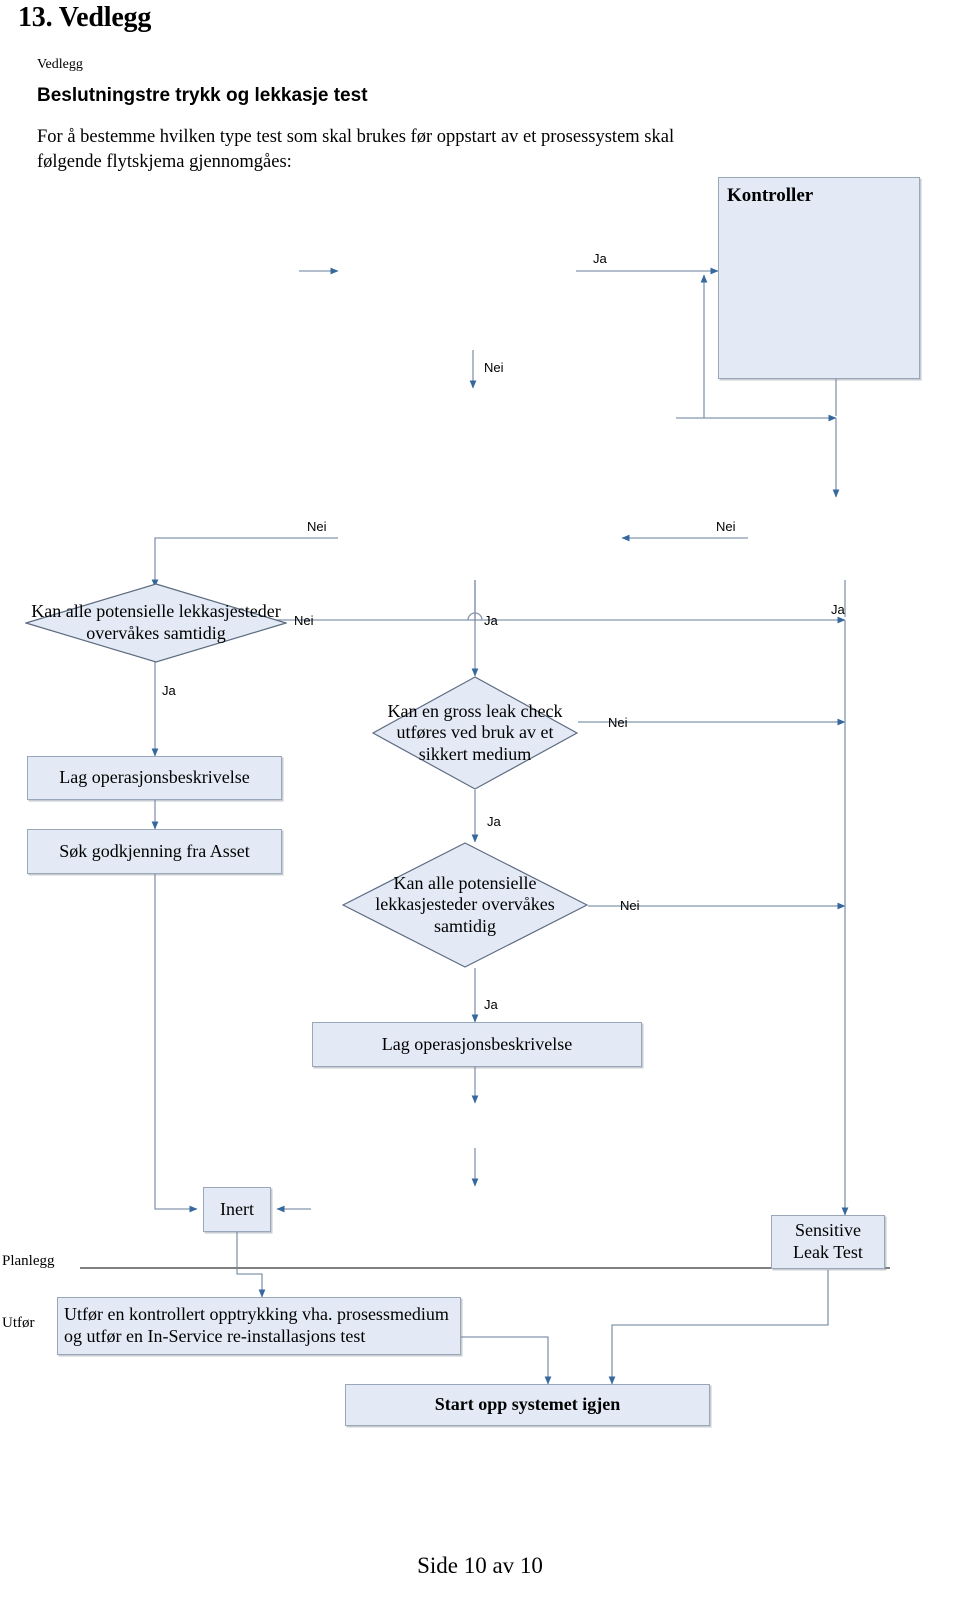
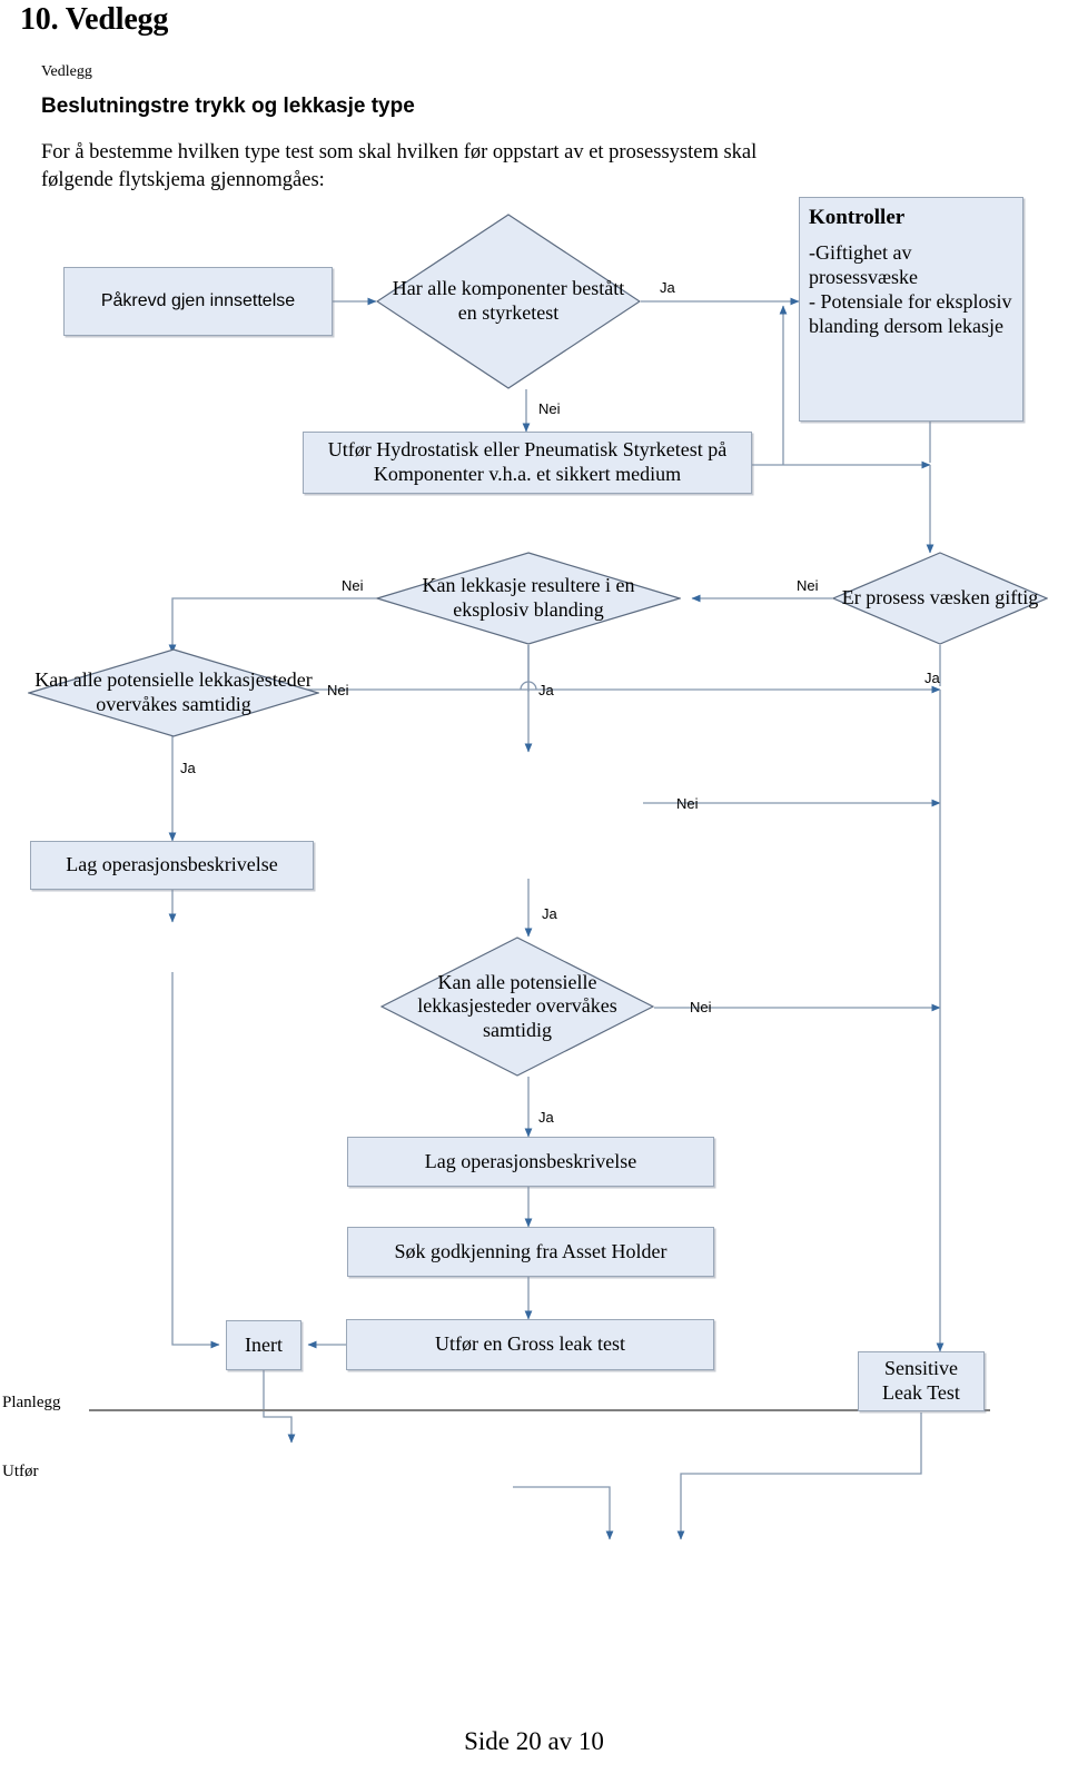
- 13. Vedlegg
+ 10. Vedlegg
  Vedlegg
- Beslutningstre trykk og lekkasje test
+ Beslutningstre trykk og lekkasje type
- For å bestemme hvilken type test som skal brukes før oppstart av et prosessystem skal følgende flytskjema gjennomgåes:
+ For å bestemme hvilken type test som skal hvilken før oppstart av et prosessystem skal følgende flytskjema gjennomgåes:
+ Påkrevd gjen innsettelse
+ Har alle komponenter bestått en styrketest
  Kontroller
+ -Giftighet av prosessvæske
+ - Potensiale for eksplosiv blanding dersom lekasje
+ Utfør Hydrostatisk eller Pneumatisk Styrketest på Komponenter v.h.a. et sikkert medium
+ Kan lekkasje resultere i en eksplosiv blanding
+ Er prosess væsken giftig
  Kan alle potensielle lekkasjesteder overvåkes samtidig
  Lag operasjonsbeskrivelse
- Søk godkjenning fra Asset
- Kan en gross leak check utføres ved bruk av et sikkert medium
  Kan alle potensielle lekkasjesteder overvåkes samtidig
  Lag operasjonsbeskrivelse
+ Søk godkjenning fra Asset Holder
  Inert
+ Utfør en Gross leak test
  Sensitive Leak Test
- Utfør en kontrollert opptrykking vha. prosessmedium og utfør en In-Service re-installasjons test
- Start opp systemet igjen
  Ja
  Nei
  Nei
  Nei
  Ja
  Nei
  Ja
  Ja
  Nei
  Ja
  Nei
  Ja
  Planlegg
  Utfør
- Side 10 av 10
+ Side 20 av 10
